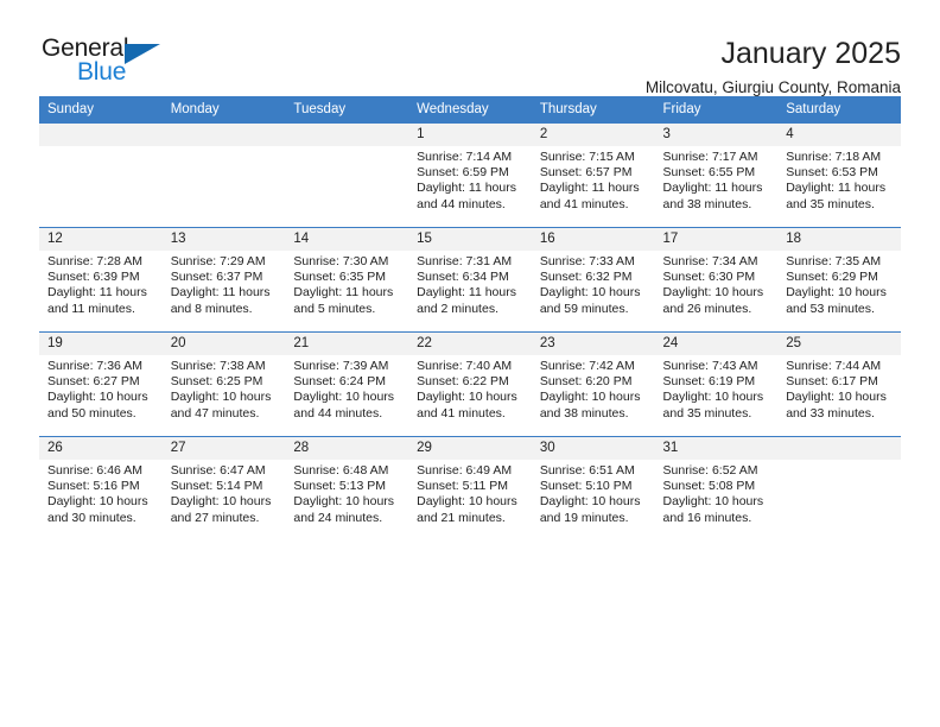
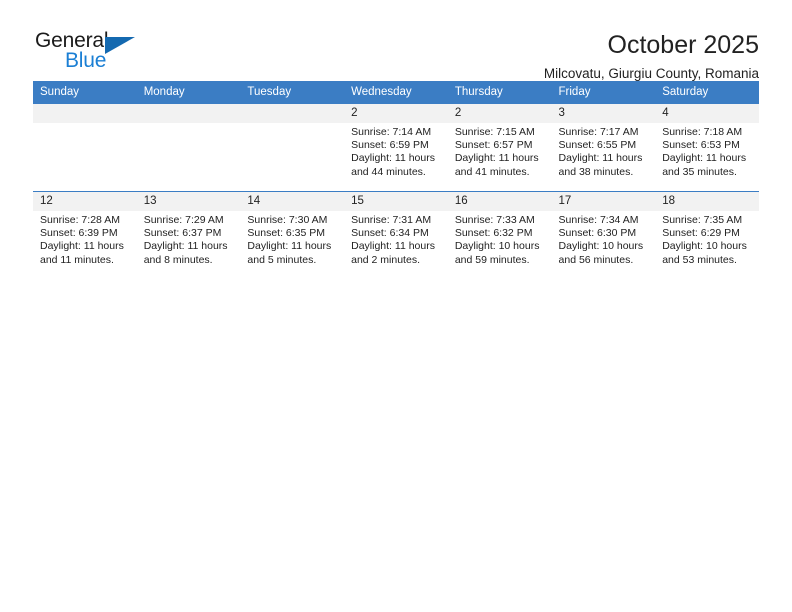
  General
  Blue
- January 2025
+ October 2025
  Milcovatu, Giurgiu County, Romania
  Sunday	Monday	Tuesday	Wednesday	Thursday	Friday	Saturday
- 			1 Sunrise: 7:14 AM Sunset: 6:59 PM Daylight: 11 hours and 44 minutes.	2 Sunrise: 7:15 AM Sunset: 6:57 PM Daylight: 11 hours and 41 minutes.	3 Sunrise: 7:17 AM Sunset: 6:55 PM Daylight: 11 hours and 38 minutes.	4 Sunrise: 7:18 AM Sunset: 6:53 PM Daylight: 11 hours and 35 minutes.
+ 			2 Sunrise: 7:14 AM Sunset: 6:59 PM Daylight: 11 hours and 44 minutes.	2 Sunrise: 7:15 AM Sunset: 6:57 PM Daylight: 11 hours and 41 minutes.	3 Sunrise: 7:17 AM Sunset: 6:55 PM Daylight: 11 hours and 38 minutes.	4 Sunrise: 7:18 AM Sunset: 6:53 PM Daylight: 11 hours and 35 minutes.
- 12 Sunrise: 7:28 AM Sunset: 6:39 PM Daylight: 11 hours and 11 minutes.	13 Sunrise: 7:29 AM Sunset: 6:37 PM Daylight: 11 hours and 8 minutes.	14 Sunrise: 7:30 AM Sunset: 6:35 PM Daylight: 11 hours and 5 minutes.	15 Sunrise: 7:31 AM Sunset: 6:34 PM Daylight: 11 hours and 2 minutes.	16 Sunrise: 7:33 AM Sunset: 6:32 PM Daylight: 10 hours and 59 minutes.	17 Sunrise: 7:34 AM Sunset: 6:30 PM Daylight: 10 hours and 26 minutes.	18 Sunrise: 7:35 AM Sunset: 6:29 PM Daylight: 10 hours and 53 minutes.
+ 12 Sunrise: 7:28 AM Sunset: 6:39 PM Daylight: 11 hours and 11 minutes.	13 Sunrise: 7:29 AM Sunset: 6:37 PM Daylight: 11 hours and 8 minutes.	14 Sunrise: 7:30 AM Sunset: 6:35 PM Daylight: 11 hours and 5 minutes.	15 Sunrise: 7:31 AM Sunset: 6:34 PM Daylight: 11 hours and 2 minutes.	16 Sunrise: 7:33 AM Sunset: 6:32 PM Daylight: 10 hours and 59 minutes.	17 Sunrise: 7:34 AM Sunset: 6:30 PM Daylight: 10 hours and 56 minutes.	18 Sunrise: 7:35 AM Sunset: 6:29 PM Daylight: 10 hours and 53 minutes.
- 19 Sunrise: 7:36 AM Sunset: 6:27 PM Daylight: 10 hours and 50 minutes.	20 Sunrise: 7:38 AM Sunset: 6:25 PM Daylight: 10 hours and 47 minutes.	21 Sunrise: 7:39 AM Sunset: 6:24 PM Daylight: 10 hours and 44 minutes.	22 Sunrise: 7:40 AM Sunset: 6:22 PM Daylight: 10 hours and 41 minutes.	23 Sunrise: 7:42 AM Sunset: 6:20 PM Daylight: 10 hours and 38 minutes.	24 Sunrise: 7:43 AM Sunset: 6:19 PM Daylight: 10 hours and 35 minutes.	25 Sunrise: 7:44 AM Sunset: 6:17 PM Daylight: 10 hours and 33 minutes.
- 26 Sunrise: 6:46 AM Sunset: 5:16 PM Daylight: 10 hours and 30 minutes.	27 Sunrise: 6:47 AM Sunset: 5:14 PM Daylight: 10 hours and 27 minutes.	28 Sunrise: 6:48 AM Sunset: 5:13 PM Daylight: 10 hours and 24 minutes.	29 Sunrise: 6:49 AM Sunset: 5:11 PM Daylight: 10 hours and 21 minutes.	30 Sunrise: 6:51 AM Sunset: 5:10 PM Daylight: 10 hours and 19 minutes.	31 Sunrise: 6:52 AM Sunset: 5:08 PM Daylight: 10 hours and 16 minutes.
